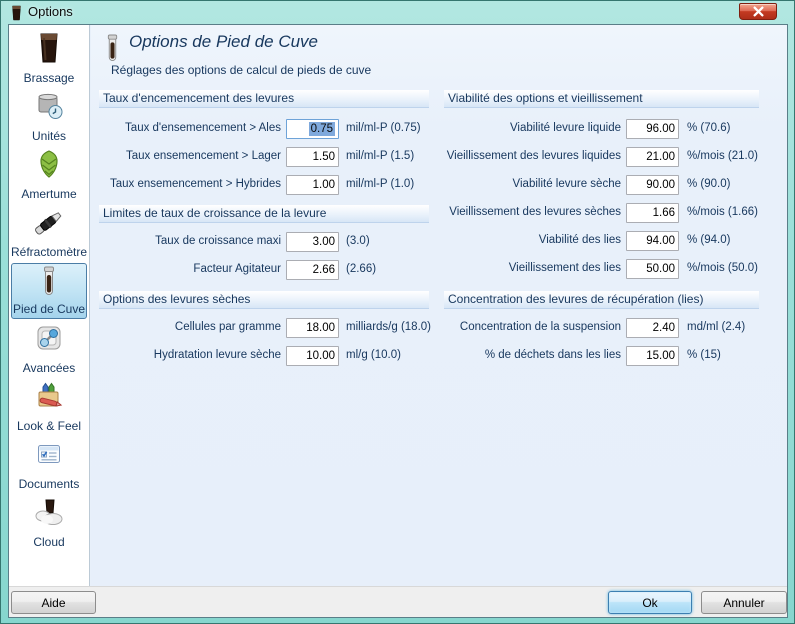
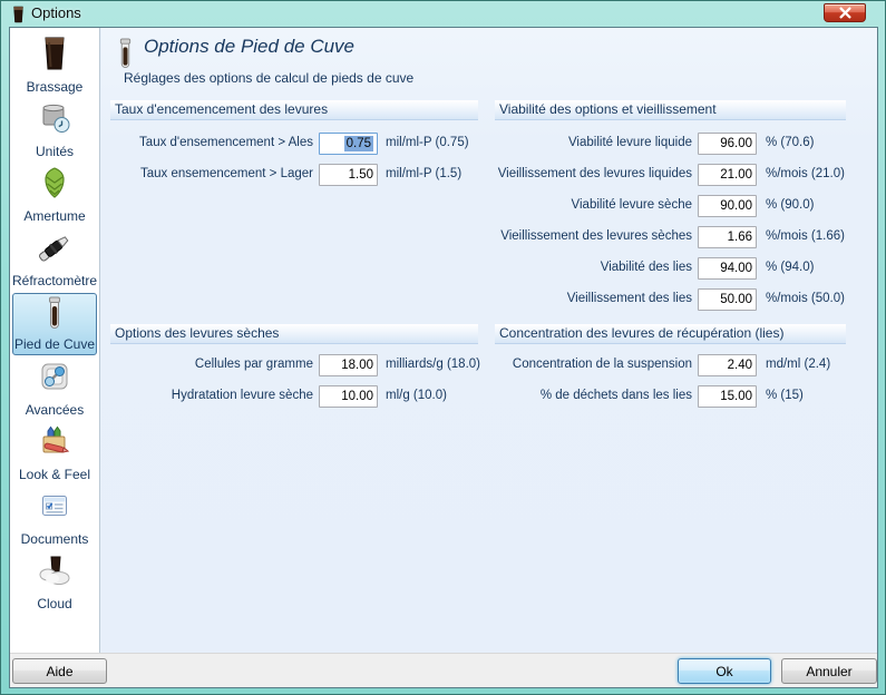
  Options
  Brassage
  Unités
  Amertume
  Réfractomètre
  Pied de Cuve
  Avancées
  Look & Feel
  Documents
  Cloud
  Options de Pied de Cuve
  Réglages des options de calcul de pieds de cuve
  Taux d'encemencement des levures
  Taux d'ensemencement > Ales
  0.75
  mil/ml-P (0.75)
  Taux ensemencement > Lager
  1.50
  mil/ml-P (1.5)
- Taux ensemencement > Hybrides
- 1.00
- mil/ml-P (1.0)
- Limites de taux de croissance de la levure
- Taux de croissance maxi
- 3.00
- (3.0)
- Facteur Agitateur
- 2.66
- (2.66)
  Options des levures sèches
  Cellules par gramme
  18.00
  milliards/g (18.0)
  Hydratation levure sèche
  10.00
  ml/g (10.0)
  Viabilité des options et vieillissement
  Viabilité levure liquide
  96.00
  % (70.6)
  Vieillissement des levures liquides
  21.00
  %/mois (21.0)
  Viabilité levure sèche
  90.00
  % (90.0)
  Vieillissement des levures sèches
  1.66
  %/mois (1.66)
  Viabilité des lies
  94.00
  % (94.0)
  Vieillissement des lies
  50.00
  %/mois (50.0)
  Concentration des levures de récupération (lies)
  Concentration de la suspension
  2.40
  md/ml (2.4)
  % de déchets dans les lies
  15.00
  % (15)
  Aide
  Ok
  Annuler
